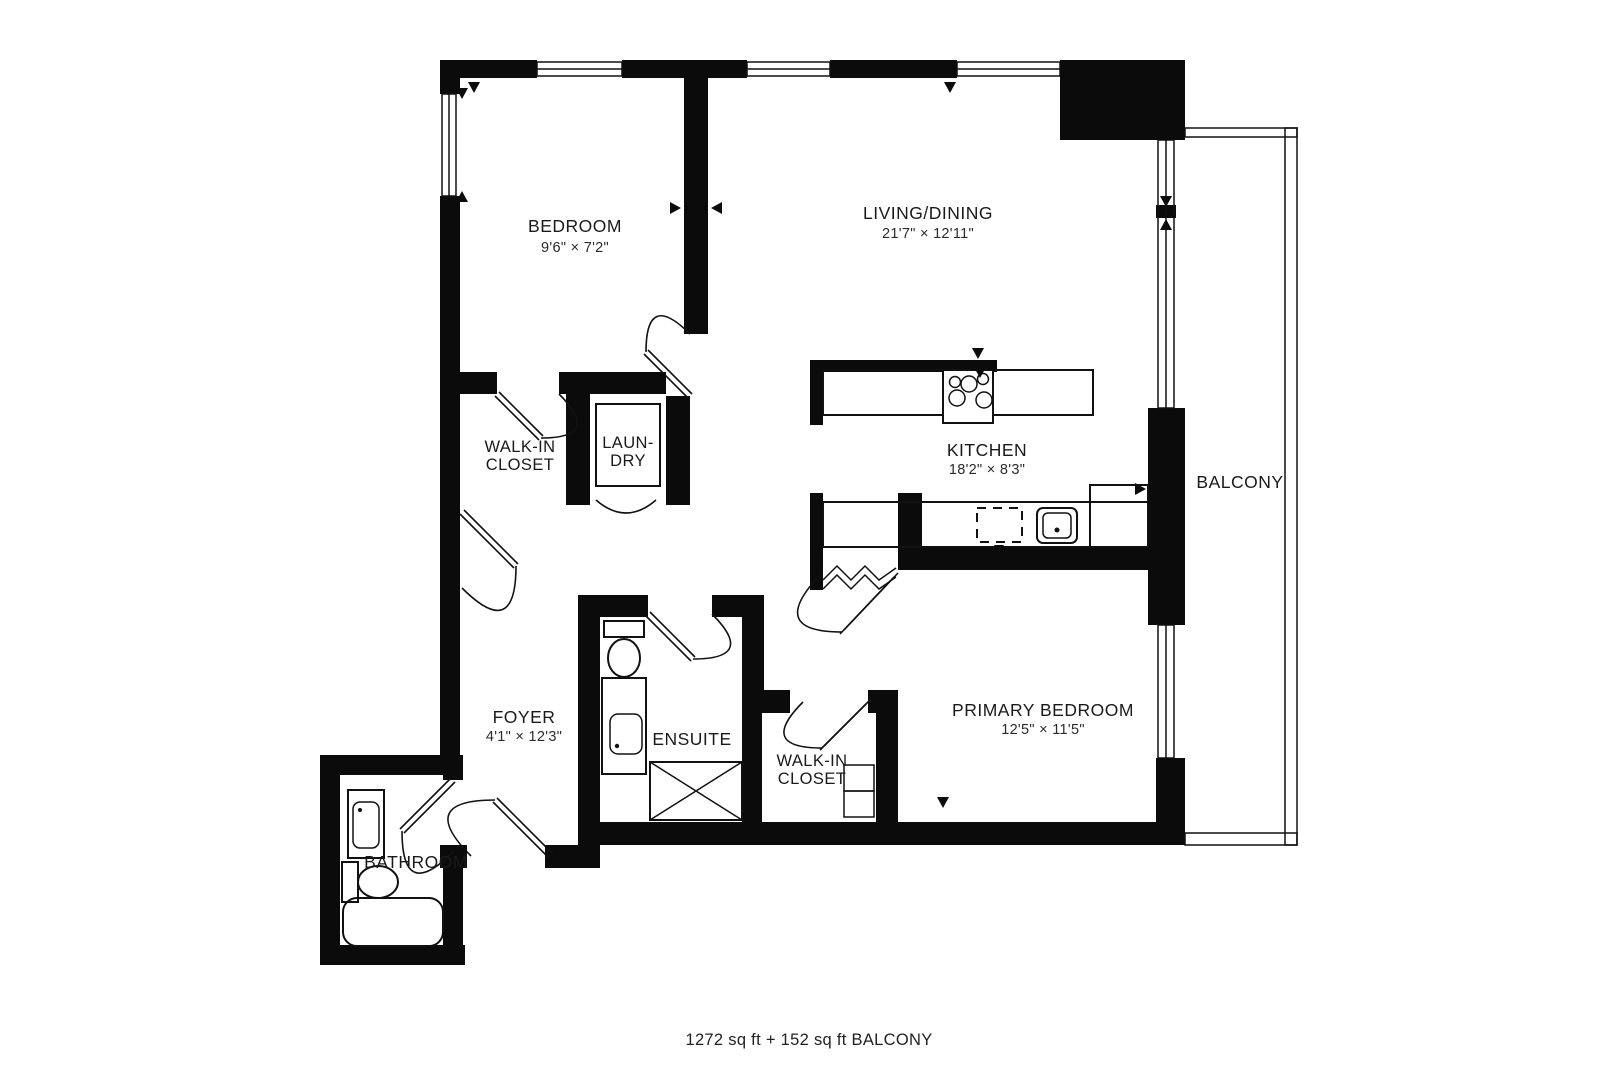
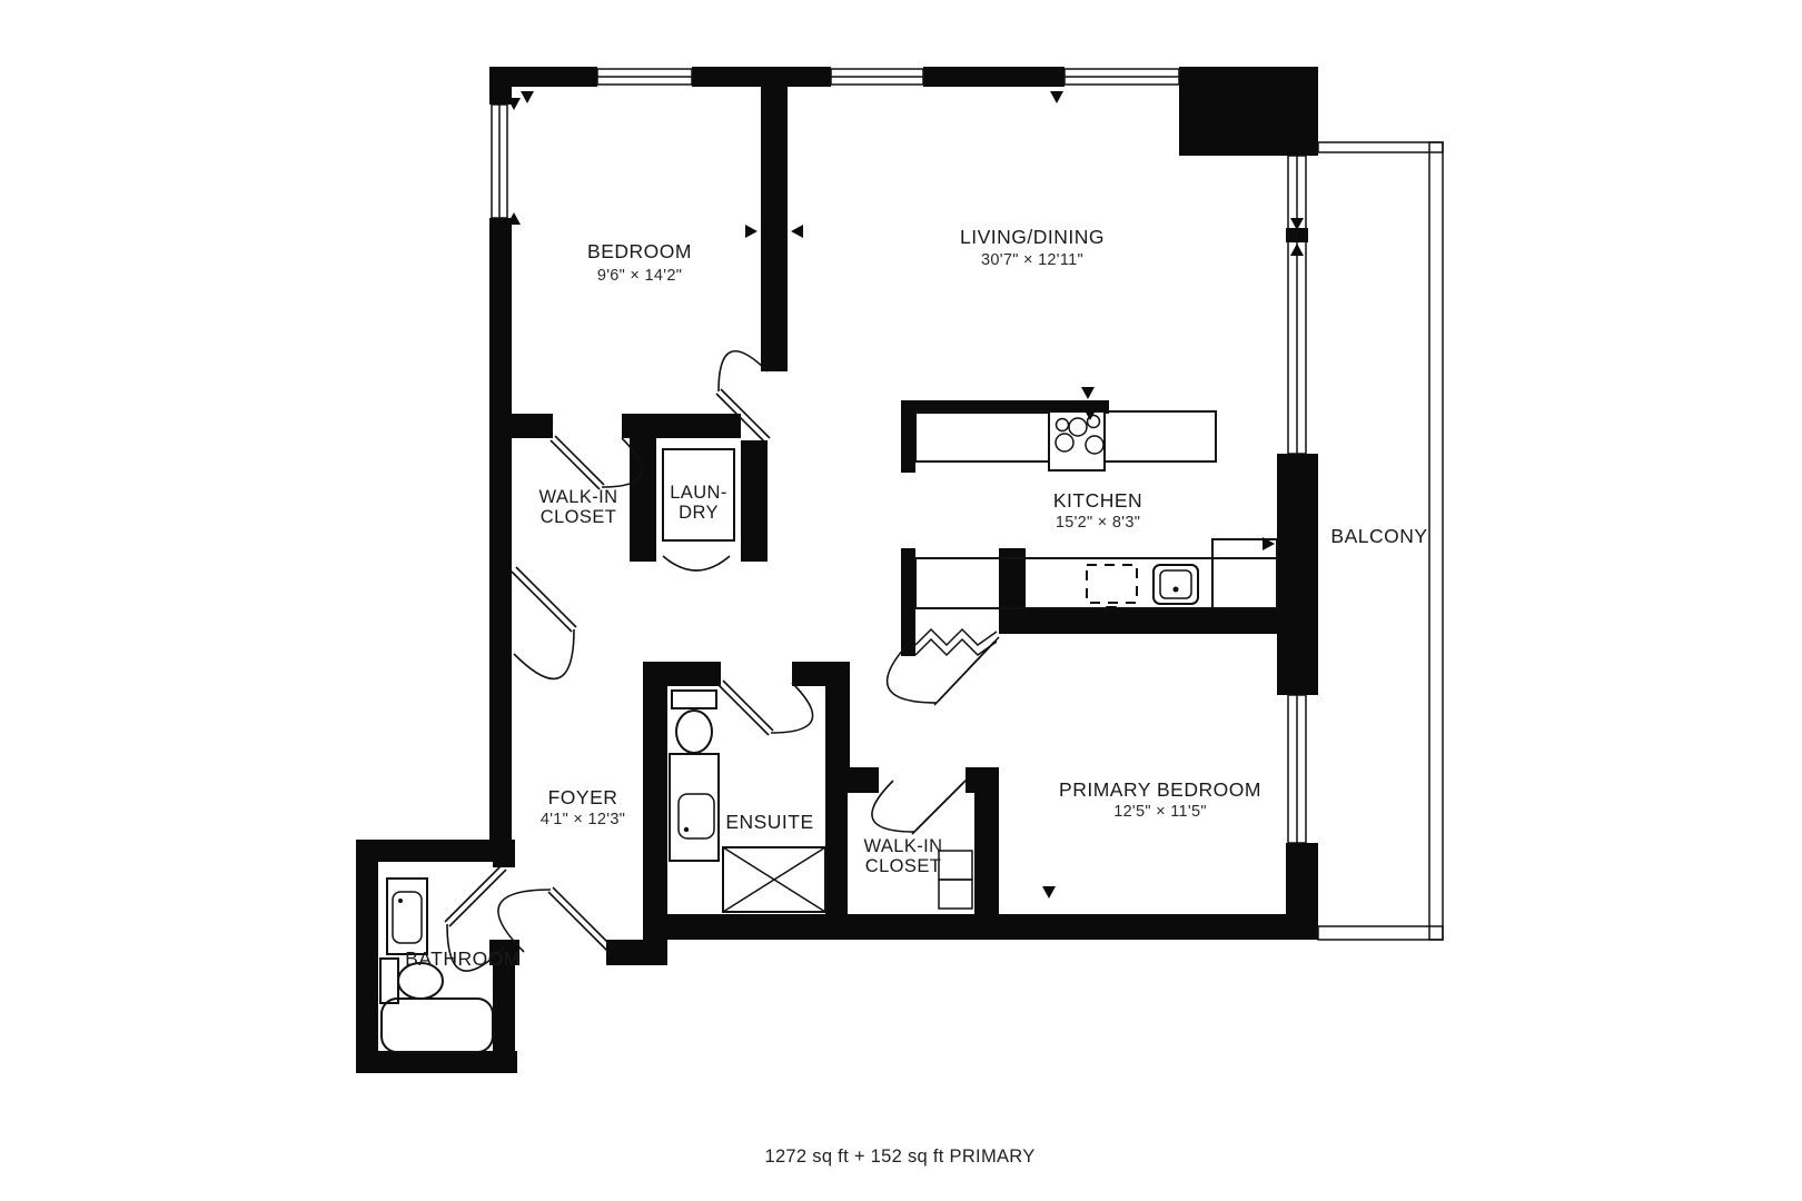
  BEDROOM
- 9'6" × 7'2"
+ 9'6" × 14'2"
  LIVING/DINING
- 21'7" × 12'11"
+ 30'7" × 12'11"
  WALK-IN
  CLOSET
  LAUN-
  DRY
  KITCHEN
- 18'2" × 8'3"
+ 15'2" × 8'3"
  BALCONY
  FOYER
  4'1" × 12'3"
  ENSUITE
  WALK-IN
  CLOSET
  PRIMARY BEDROOM
  12'5" × 11'5"
  BATHROOM
- 1272 sq ft + 152 sq ft BALCONY
+ 1272 sq ft + 152 sq ft PRIMARY
